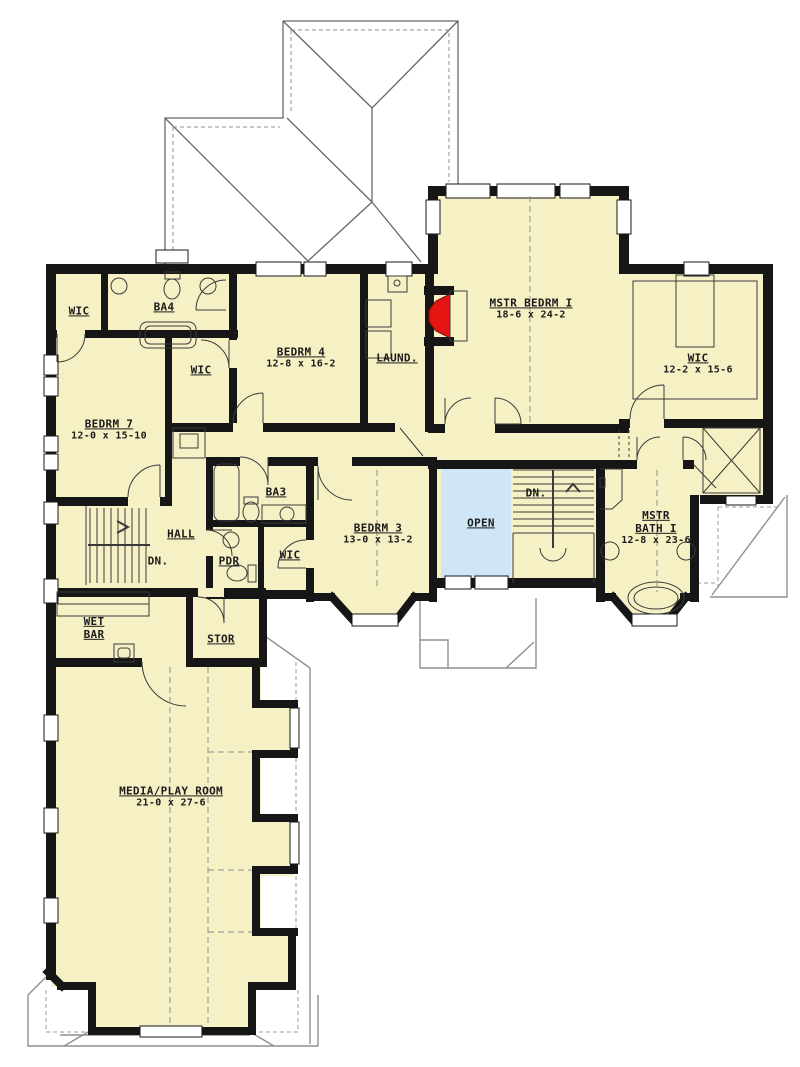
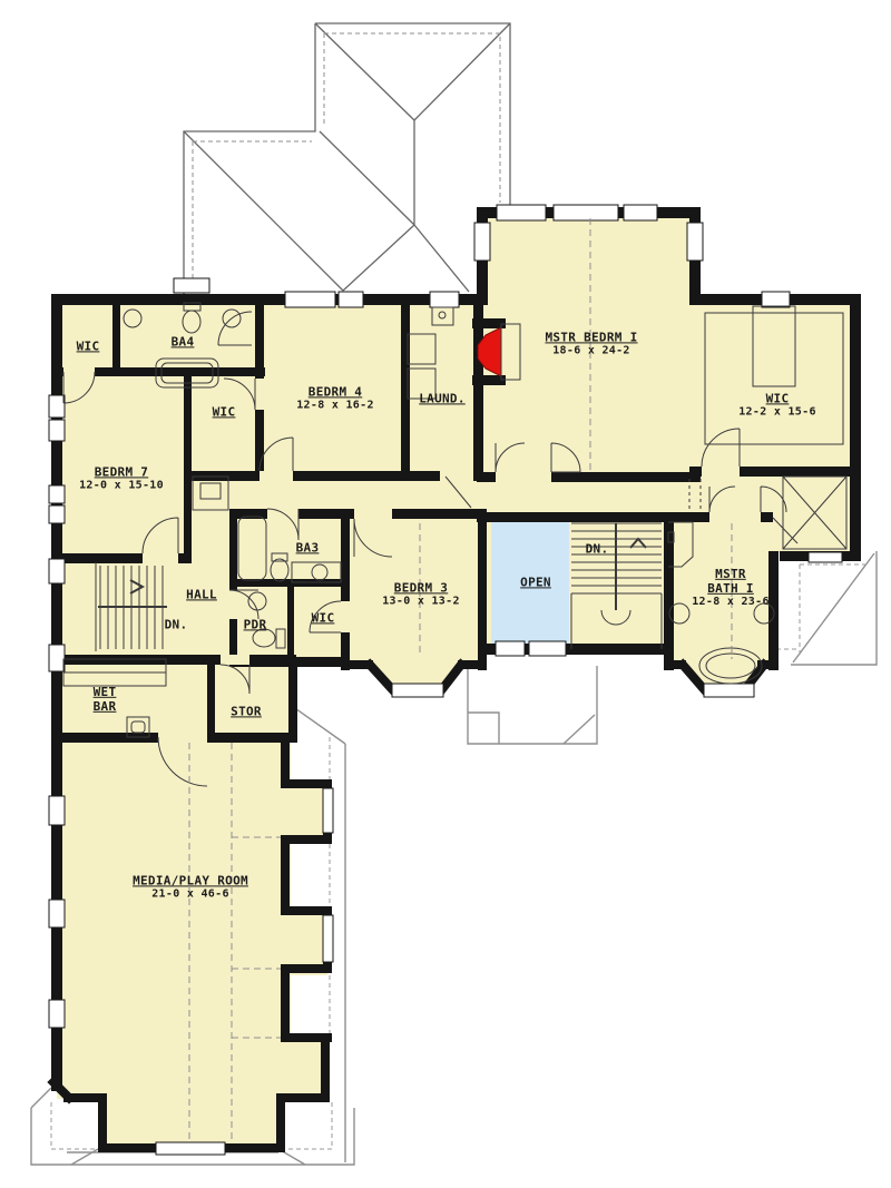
  WIC
  BA4
  WIC
  BEDRM 4
  12-8 x 16-2
  LAUND.
  MSTR BEDRM I
  18-6 x 24-2
  WIC
  12-2 x 15-6
  BEDRM 7
  12-0 x 15-10
  HALL
  DN.
  BA3
  PDR
  WIC
  BEDRM 3
  13-0 x 13-2
  OPEN
  DN.
  MSTR
  BATH I
  12-8 x 23-6
  WET
  BAR
  STOR
  MEDIA/PLAY ROOM
- 21-0 x 27-6
+ 21-0 x 46-6
